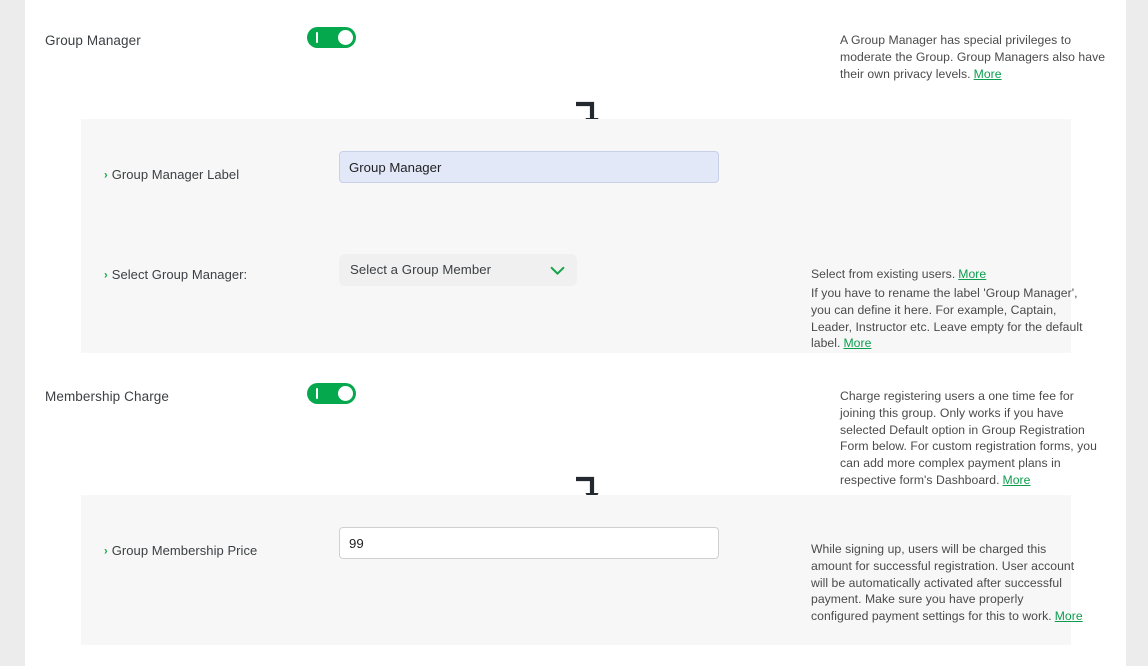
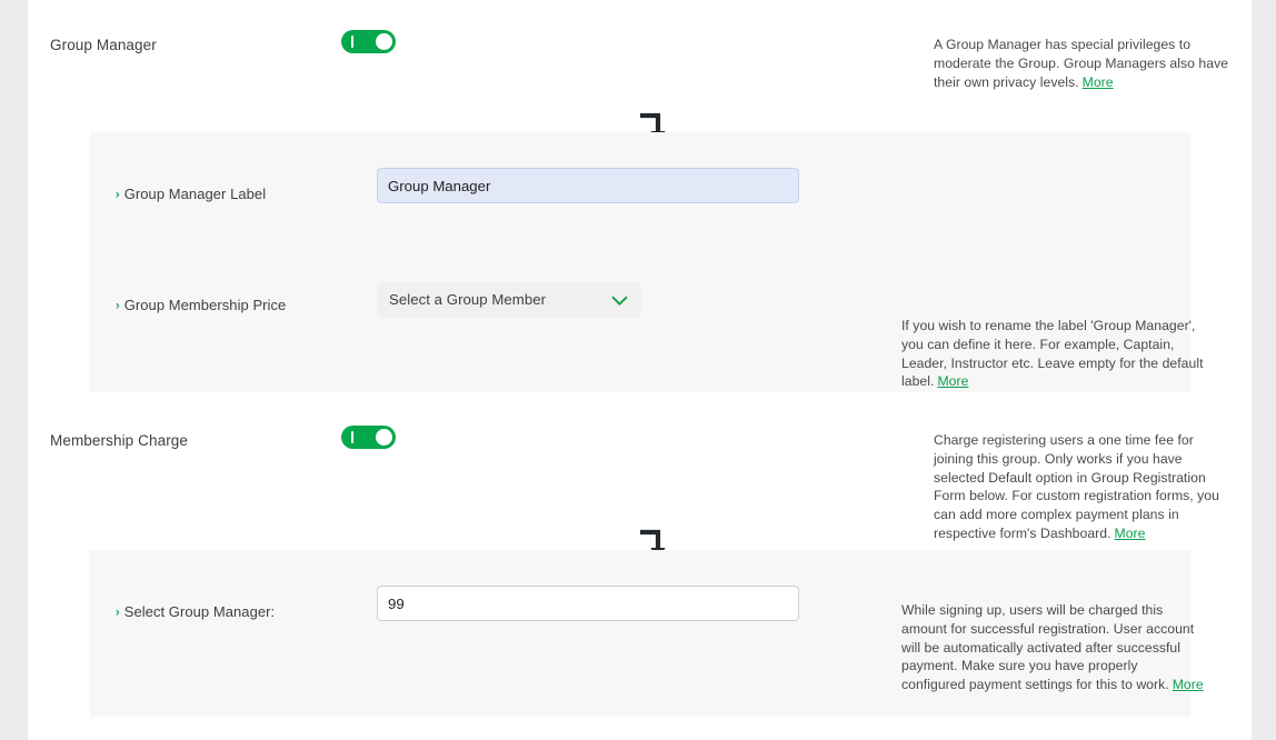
  Group Manager
  A Group Manager has special privileges to moderate the Group. Group Managers also have their own privacy levels. More
  › Group Manager Label
  Group Manager
- If you have to rename the label 'Group Manager', you can define it here. For example, Captain, Leader, Instructor etc. Leave empty for the default label. More
+ If you wish to rename the label 'Group Manager', you can define it here. For example, Captain, Leader, Instructor etc. Leave empty for the default label. More
- › Select Group Manager:
+ › Group Membership Price
  Select a Group Member
- Select from existing users. More
  Membership Charge
  Charge registering users a one time fee for joining this group. Only works if you have selected Default option in Group Registration Form below. For custom registration forms, you can add more complex payment plans in respective form's Dashboard. More
- › Group Membership Price
+ › Select Group Manager:
  99
  While signing up, users will be charged this amount for successful registration. User account will be automatically activated after successful payment. Make sure you have properly configured payment settings for this to work. More
